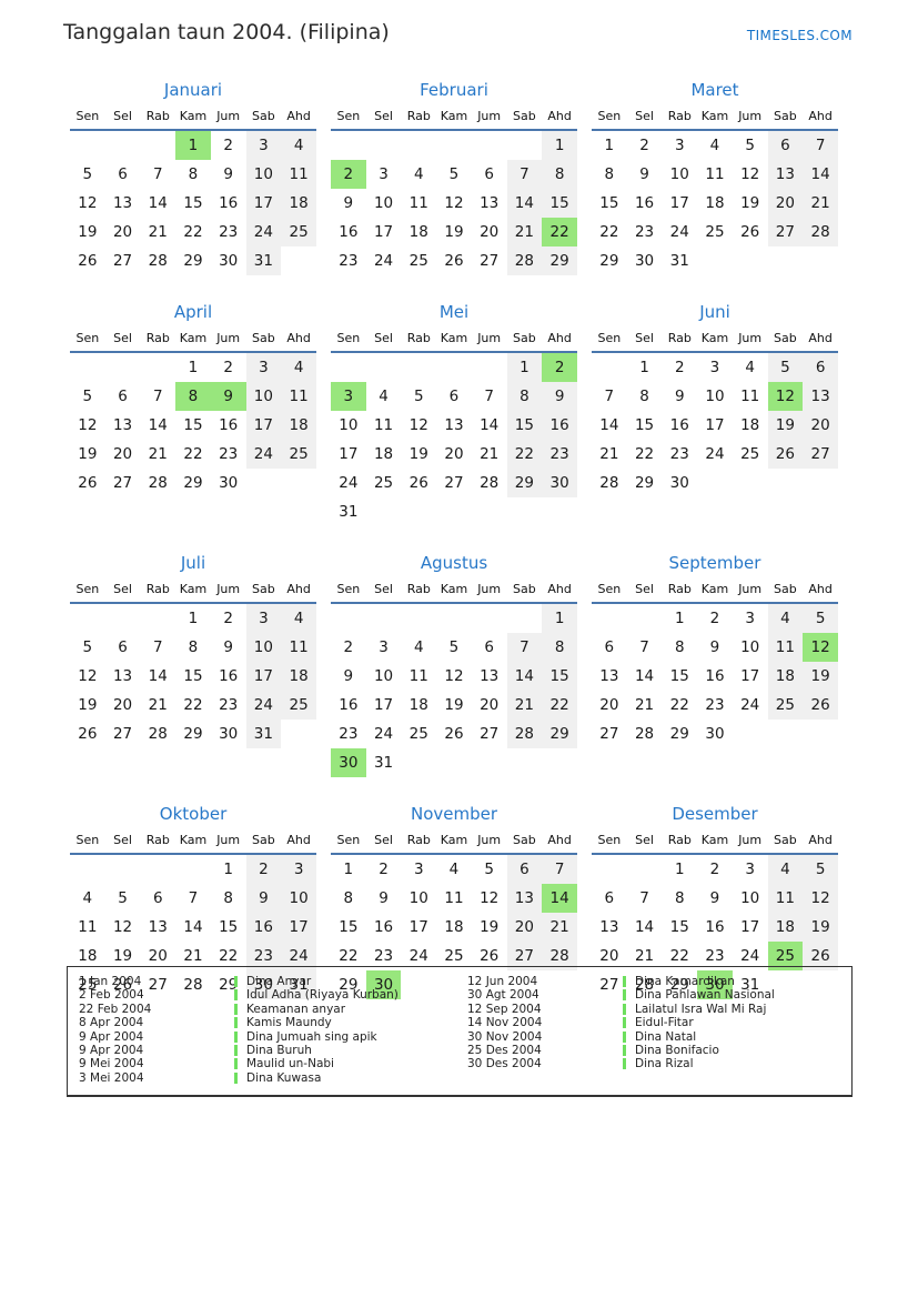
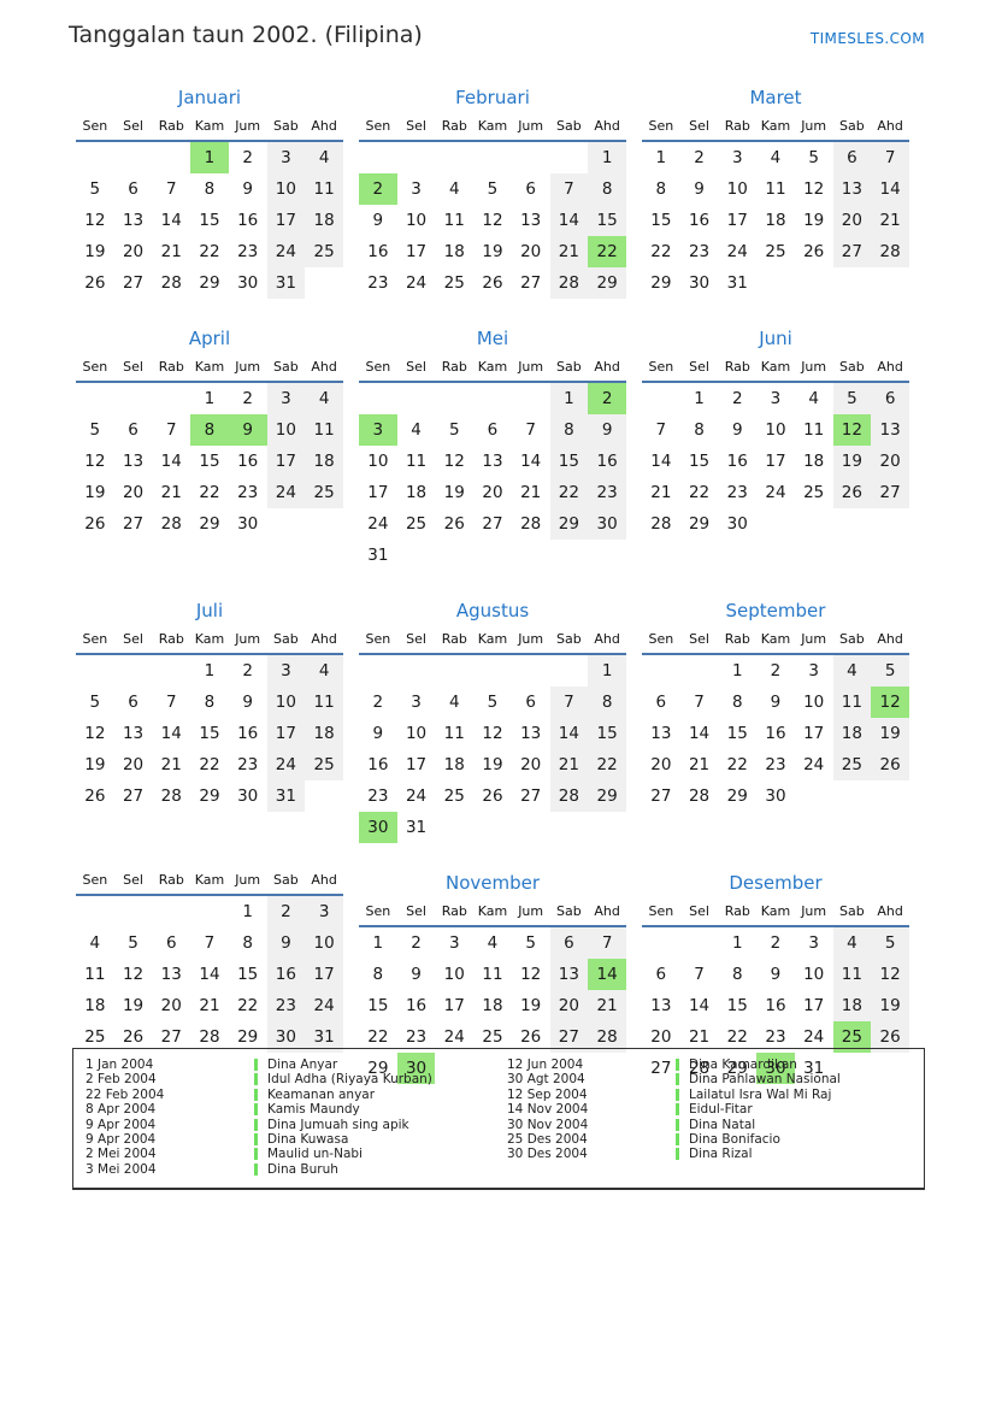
- Tanggalan taun 2004. (Filipina)
+ Tanggalan taun 2002. (Filipina)
  TIMESLES.COM
  Januari
  Sen	Sel	Rab	Kam	Jum	Sab	Ahd
  			1	2	3	4
  5	6	7	8	9	10	11
  12	13	14	15	16	17	18
  19	20	21	22	23	24	25
  26	27	28	29	30	31
  Februari
  Sen	Sel	Rab	Kam	Jum	Sab	Ahd
  						1
  2	3	4	5	6	7	8
  9	10	11	12	13	14	15
  16	17	18	19	20	21	22
  23	24	25	26	27	28	29
  Maret
  Sen	Sel	Rab	Kam	Jum	Sab	Ahd
  1	2	3	4	5	6	7
  8	9	10	11	12	13	14
  15	16	17	18	19	20	21
  22	23	24	25	26	27	28
  29	30	31
  April
  Sen	Sel	Rab	Kam	Jum	Sab	Ahd
  			1	2	3	4
  5	6	7	8	9	10	11
  12	13	14	15	16	17	18
  19	20	21	22	23	24	25
  26	27	28	29	30
  Mei
  Sen	Sel	Rab	Kam	Jum	Sab	Ahd
  					1	2
  3	4	5	6	7	8	9
  10	11	12	13	14	15	16
  17	18	19	20	21	22	23
  24	25	26	27	28	29	30
  31
  Juni
  Sen	Sel	Rab	Kam	Jum	Sab	Ahd
  	1	2	3	4	5	6
  7	8	9	10	11	12	13
  14	15	16	17	18	19	20
  21	22	23	24	25	26	27
  28	29	30
  Juli
  Sen	Sel	Rab	Kam	Jum	Sab	Ahd
  			1	2	3	4
  5	6	7	8	9	10	11
  12	13	14	15	16	17	18
  19	20	21	22	23	24	25
  26	27	28	29	30	31
  Agustus
  Sen	Sel	Rab	Kam	Jum	Sab	Ahd
  						1
  2	3	4	5	6	7	8
  9	10	11	12	13	14	15
  16	17	18	19	20	21	22
  23	24	25	26	27	28	29
  30	31
  September
  Sen	Sel	Rab	Kam	Jum	Sab	Ahd
  		1	2	3	4	5
  6	7	8	9	10	11	12
  13	14	15	16	17	18	19
  20	21	22	23	24	25	26
  27	28	29	30
- Oktober
  Sen	Sel	Rab	Kam	Jum	Sab	Ahd
  				1	2	3
  4	5	6	7	8	9	10
  11	12	13	14	15	16	17
  18	19	20	21	22	23	24
  25	26	27	28	29	30	31
  November
  Sen	Sel	Rab	Kam	Jum	Sab	Ahd
  1	2	3	4	5	6	7
  8	9	10	11	12	13	14
  15	16	17	18	19	20	21
  22	23	24	25	26	27	28
  29	30
  Desember
  Sen	Sel	Rab	Kam	Jum	Sab	Ahd
  		1	2	3	4	5
  6	7	8	9	10	11	12
  13	14	15	16	17	18	19
  20	21	22	23	24	25	26
  27	28	29	30	31
  1 Jan 2004
  Dina Anyar
  2 Feb 2004
  Idul Adha (Riyaya Kurban)
  22 Feb 2004
  Keamanan anyar
  8 Apr 2004
  Kamis Maundy
  9 Apr 2004
  Dina Jumuah sing apik
  9 Apr 2004
- Dina Buruh
+ Dina Kuwasa
- 9 Mei 2004
+ 2 Mei 2004
  Maulid un-Nabi
  3 Mei 2004
- Dina Kuwasa
+ Dina Buruh
  12 Jun 2004
  Dina Kamardikan
  30 Agt 2004
  Dina Pahlawan Nasional
  12 Sep 2004
  Lailatul Isra Wal Mi Raj
  14 Nov 2004
  Eidul-Fitar
  30 Nov 2004
  Dina Natal
  25 Des 2004
  Dina Bonifacio
  30 Des 2004
  Dina Rizal
